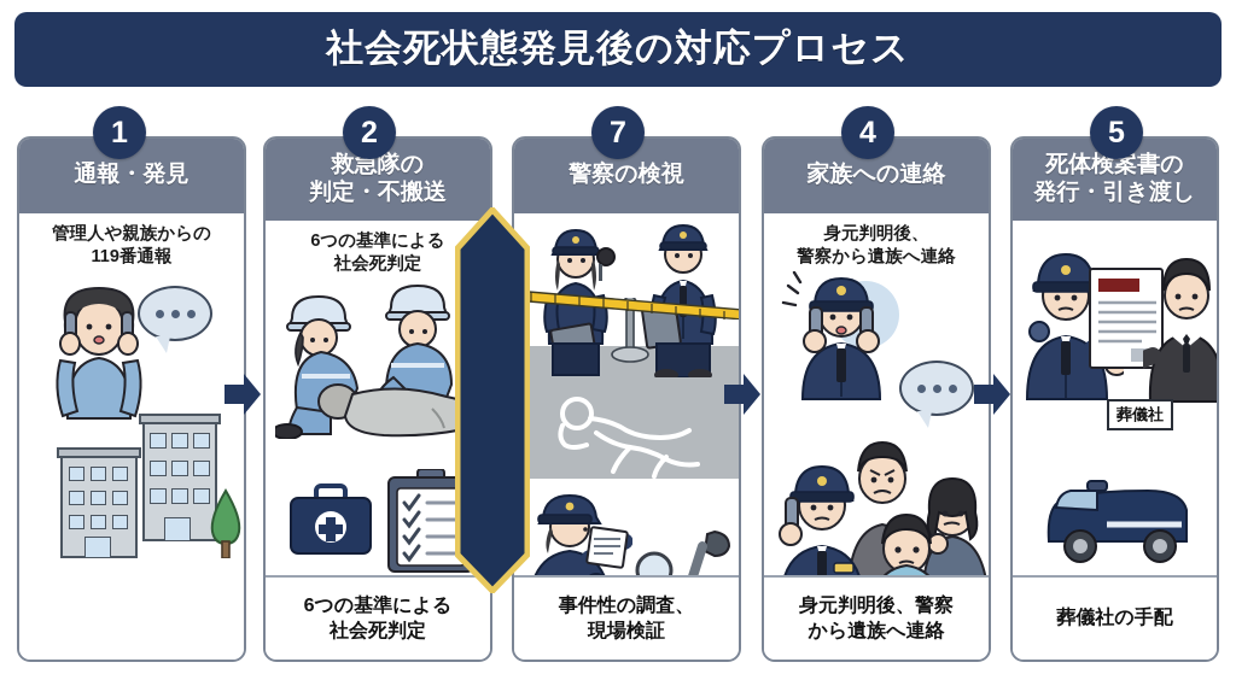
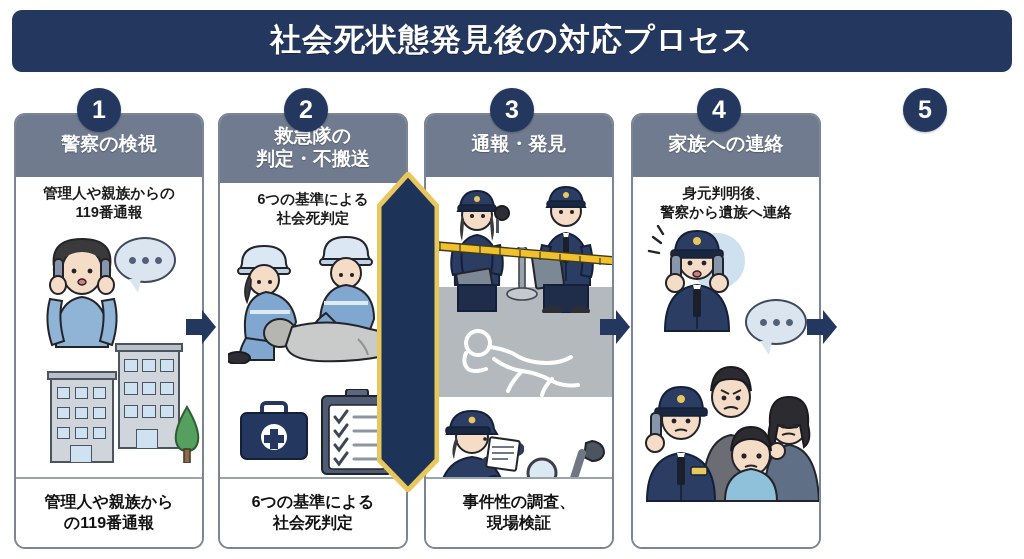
  社会死状態発見後の対応プロセス
  1
- 通報・発見
+ 警察の検視
  管理人や親族からの
  119番通報
+ 管理人や親族から
+ の119番通報
  2
  救急隊の
  判定・不搬送
  6つの基準による
  社会死判定
  6つの基準による
  社会死判定
- 7
+ 3
- 警察の検視
+ 通報・発見
  事件性の調査、
  現場検証
  4
  家族への連絡
  身元判明後、
  警察から遺族へ連絡
- 身元判明後、警察
- から遺族へ連絡
  5
- 死体検案書の
- 発行・引き渡し
- 葬儀社
- 葬儀社の手配
